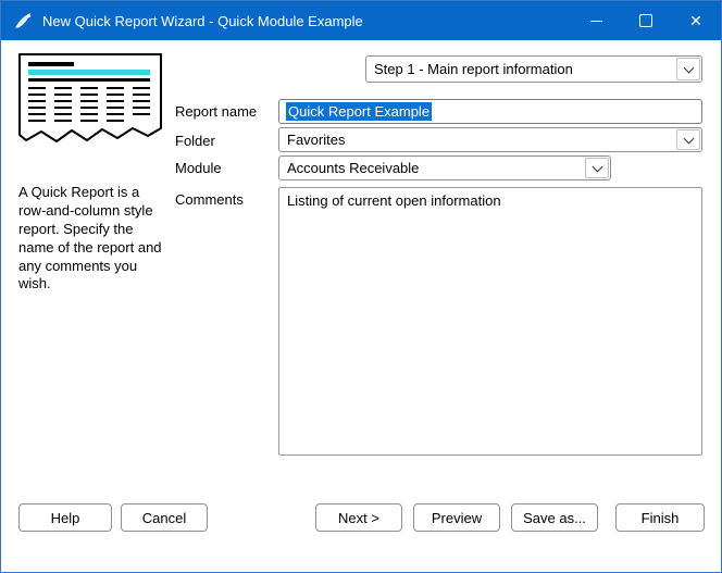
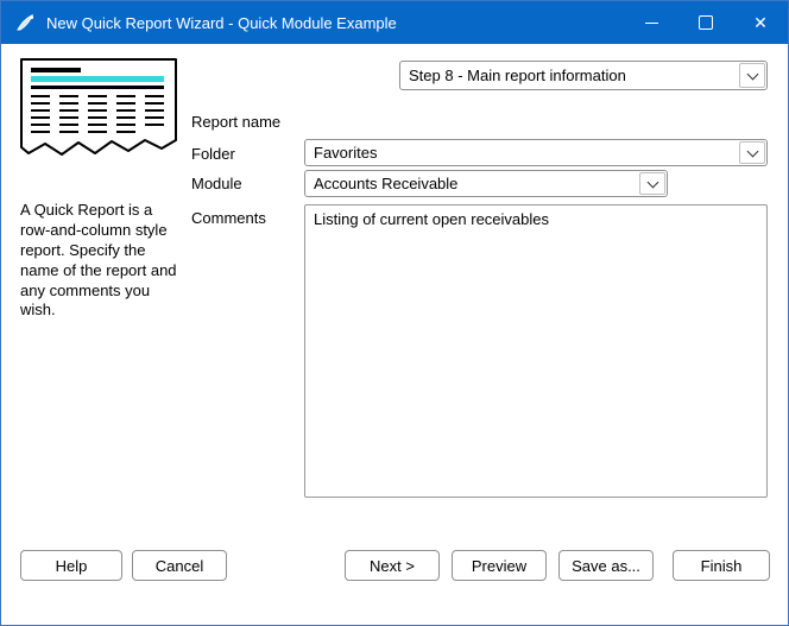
  New Quick Report Wizard - Quick Module Example
  ✕
  A Quick Report is a row-and-column style report. Specify the name of the report and any comments you wish.
- Step 1 - Main report information
+ Step 8 - Main report information
  Report name
- Quick Report Example
  Folder
  Favorites
  Module
  Accounts Receivable
  Comments
- Listing of current open information
+ Listing of current open receivables
  Help
  Cancel
  Next >
  Preview
  Save as...
  Finish
